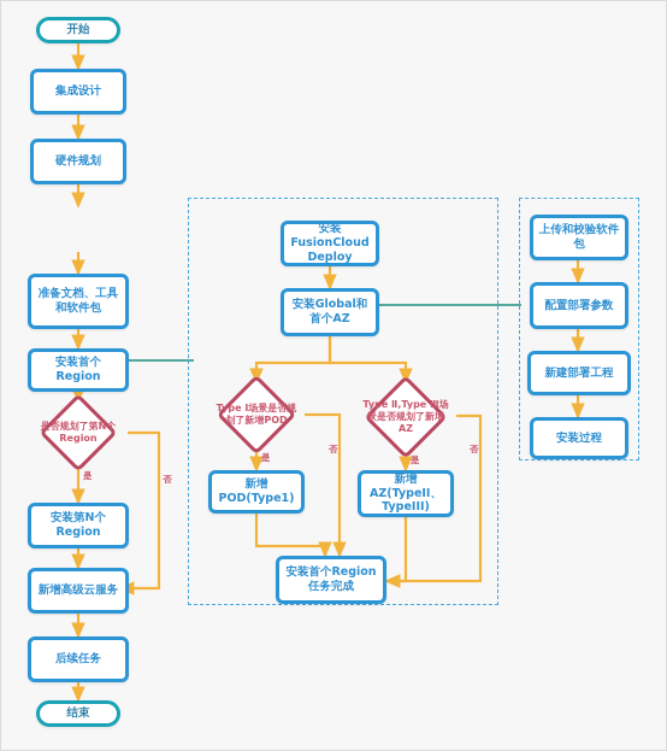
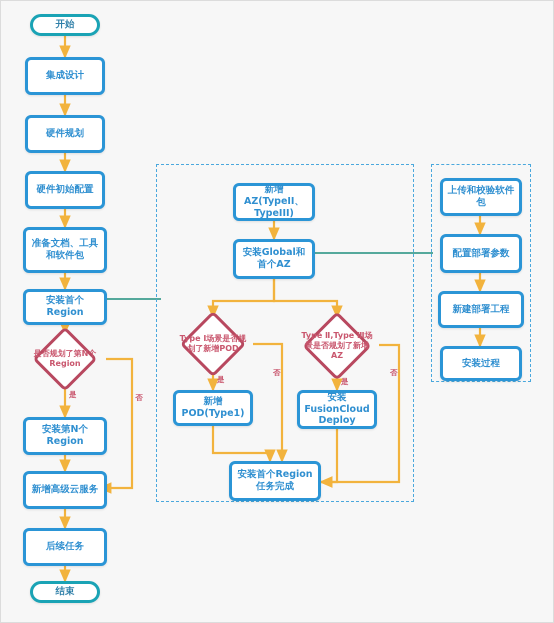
  开始
  集成设计
  硬件规划
+ 硬件初始配置
  准备文档、工具和软件包
  安装首个Region
  是否规划了第N个Region
  是
  安装第N个Region
  新增高级云服务
  后续任务
  结束
- 安装FusionCloud Deploy
+ 新增AZ(TypeII、TypeIII)
  安装Global和首个AZ
  Type Ⅰ场景是否规划了新增POD
  是
  否
  Type Ⅱ,Type Ⅲ场景是否规划了新增AZ
  是
  否
  新增POD(Type1)
- 新增AZ(TypeII、TypeIII)
+ 安装FusionCloud Deploy
  安装首个Region任务完成
  上传和校验软件包
  配置部署参数
  新建部署工程
  安装过程
